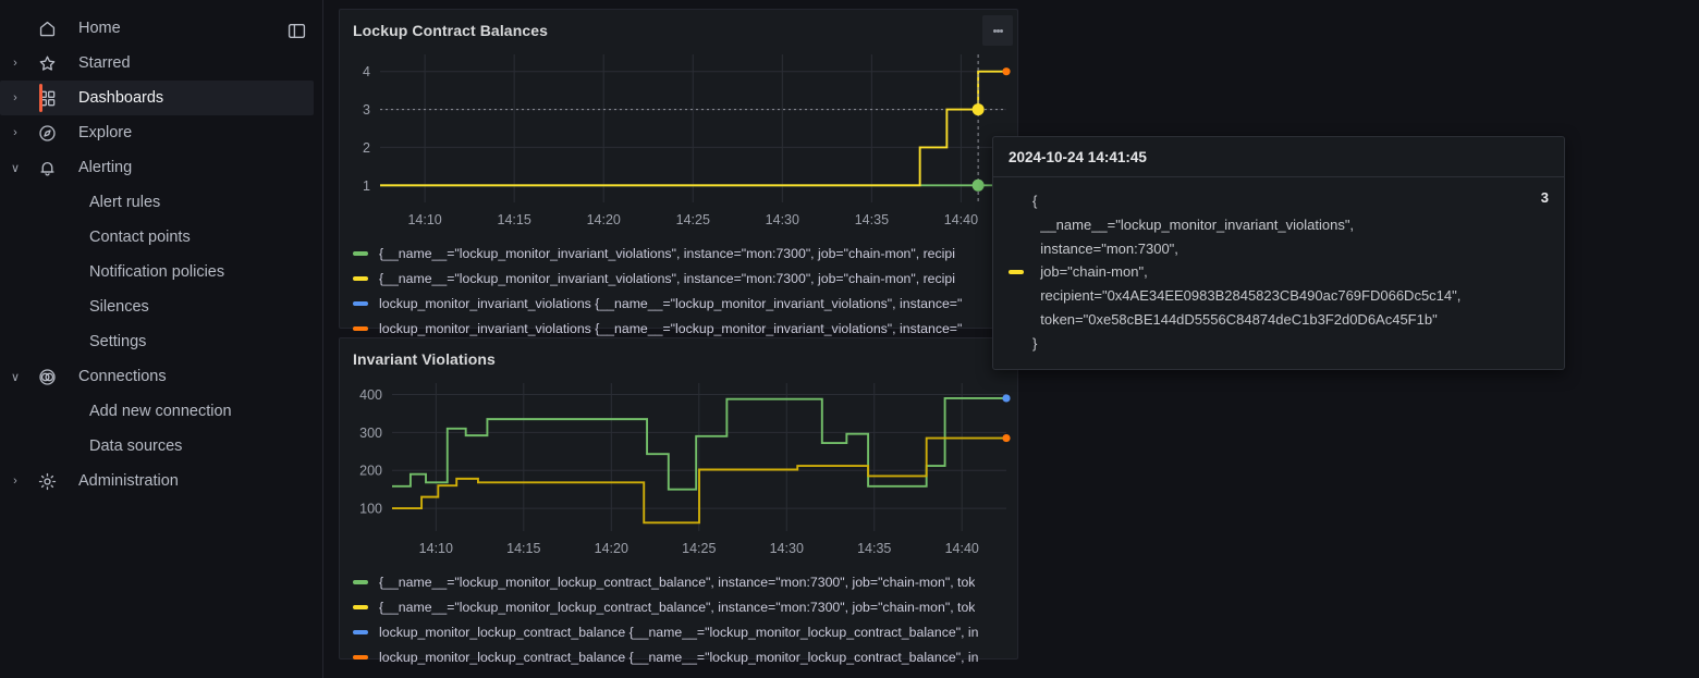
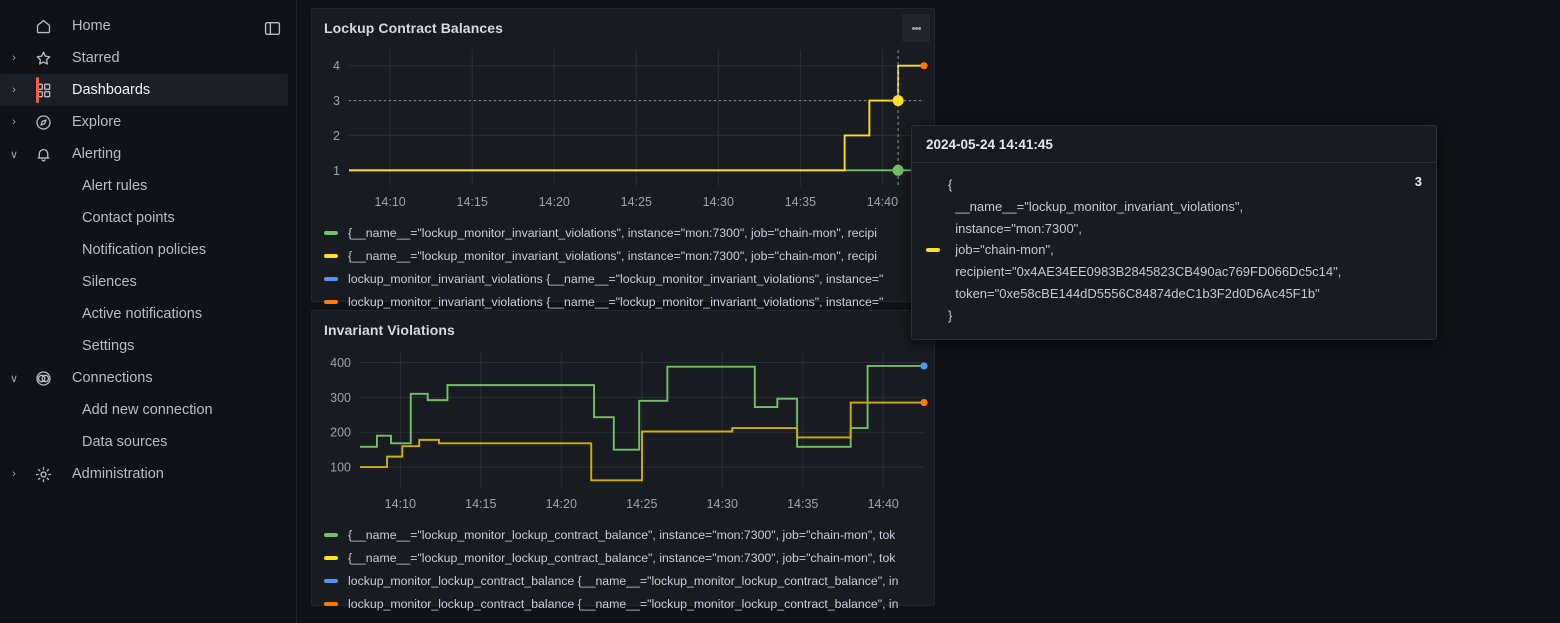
  Home
  ›
  Starred
  ›
  Dashboards
  ›
  Explore
  ∨
  Alerting
  Alert rules
  Contact points
  Notification policies
  Silences
+ Active notifications
  Settings
  ∨
  Connections
  Add new connection
  Data sources
  ›
  Administration
  Lockup Contract Balances
  1
  2
  3
  4
  14:10
  14:15
  14:20
  14:25
  14:30
  14:35
  14:40
  {__name__="lockup_monitor_invariant_violations", instance="mon:7300", job="chain-mon", recipi
  {__name__="lockup_monitor_invariant_violations", instance="mon:7300", job="chain-mon", recipi
  lockup_monitor_invariant_violations {__name__="lockup_monitor_invariant_violations", instance="
  lockup_monitor_invariant_violations {__name__="lockup_monitor_invariant_violations", instance="
  Invariant Violations
  100
  200
  300
  400
  14:10
  14:15
  14:20
  14:25
  14:30
  14:35
  14:40
  {__name__="lockup_monitor_lockup_contract_balance", instance="mon:7300", job="chain-mon", tok
  {__name__="lockup_monitor_lockup_contract_balance", instance="mon:7300", job="chain-mon", tok
  lockup_monitor_lockup_contract_balance {__name__="lockup_monitor_lockup_contract_balance", in
  lockup_monitor_lockup_contract_balance {__name__="lockup_monitor_lockup_contract_balance", in
- 2024-10-24 14:41:45
+ 2024-05-24 14:41:45
  {
  __name__="lockup_monitor_invariant_violations",
  instance="mon:7300",
  job="chain-mon",
  recipient="0x4AE34EE0983B2845823CB490ac769FD066Dc5c14",
  token="0xe58cBE144dD5556C84874deC1b3F2d0D6Ac45F1b"
  }
  3
